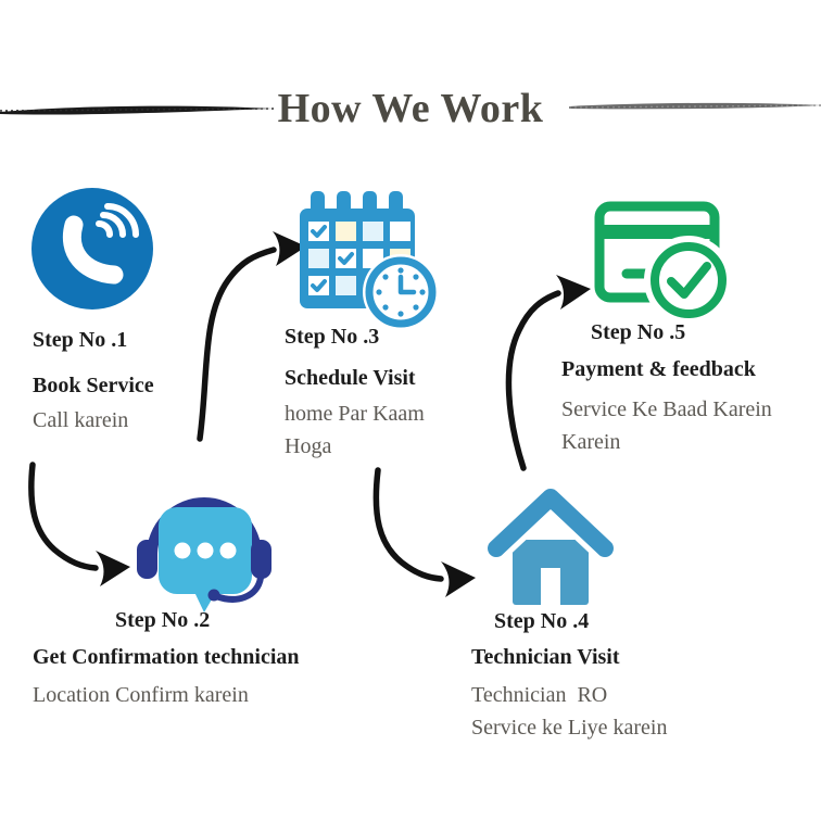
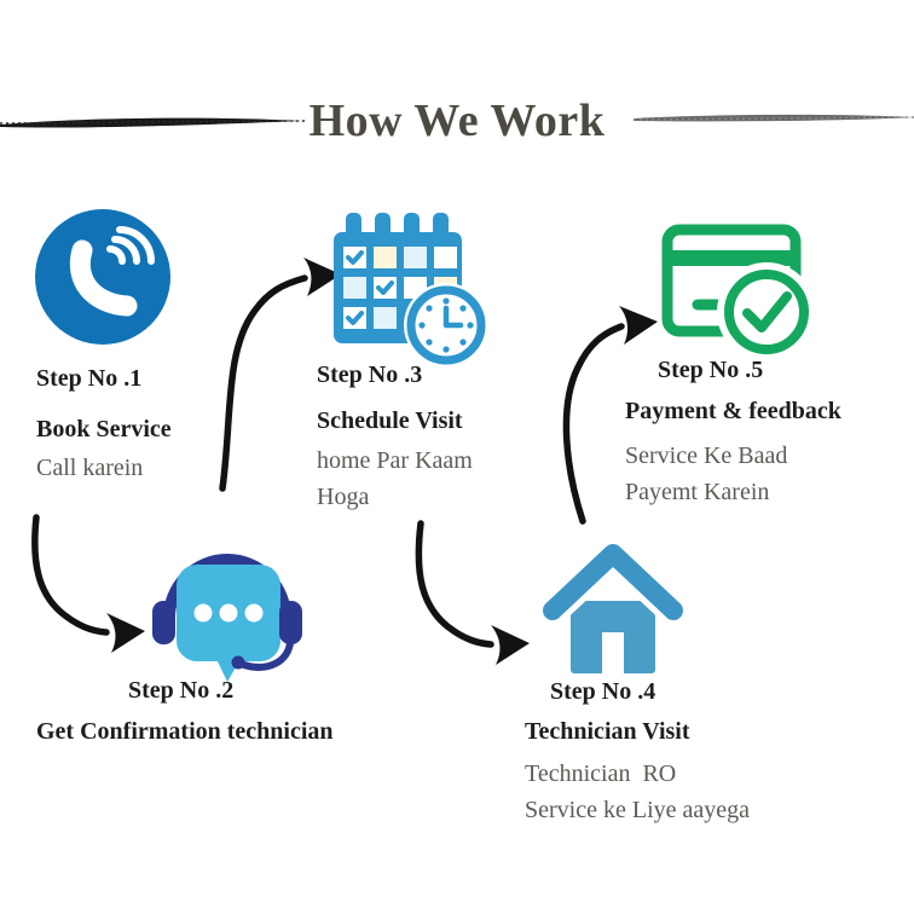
  How We Work
  Step No .1
  Book Service
  Call karein
  Step No .3
  Schedule Visit
  home Par Kaam Hoga
  Step No .5
  Payment & feedback
- Service Ke Baad Karein Karein
+ Service Ke Baad Payemt Karein
  Step No .2
  Get Confirmation technician
- Location Confirm karein
  Step No .4
  Technician Visit
- Technician RO Service ke Liye karein
+ Technician RO Service ke Liye aayega
